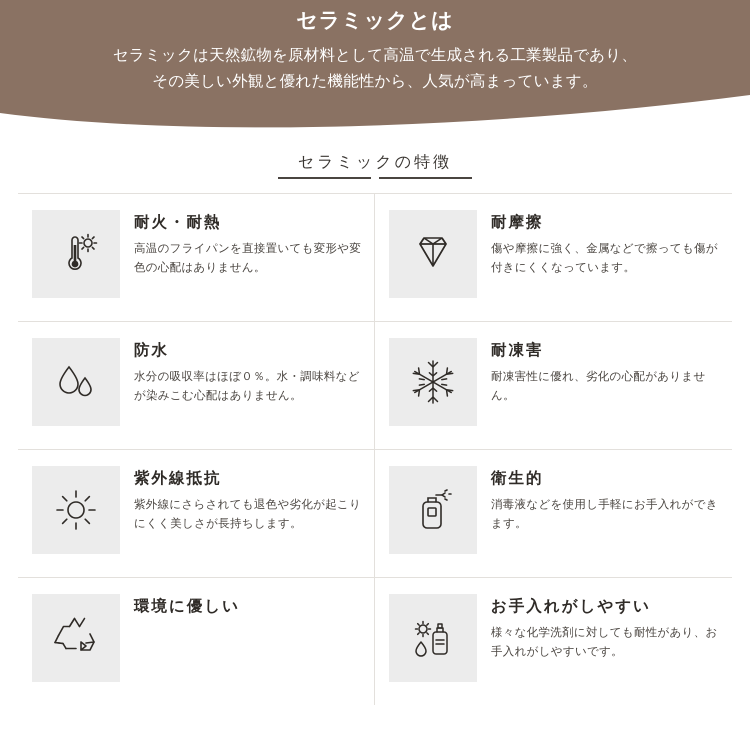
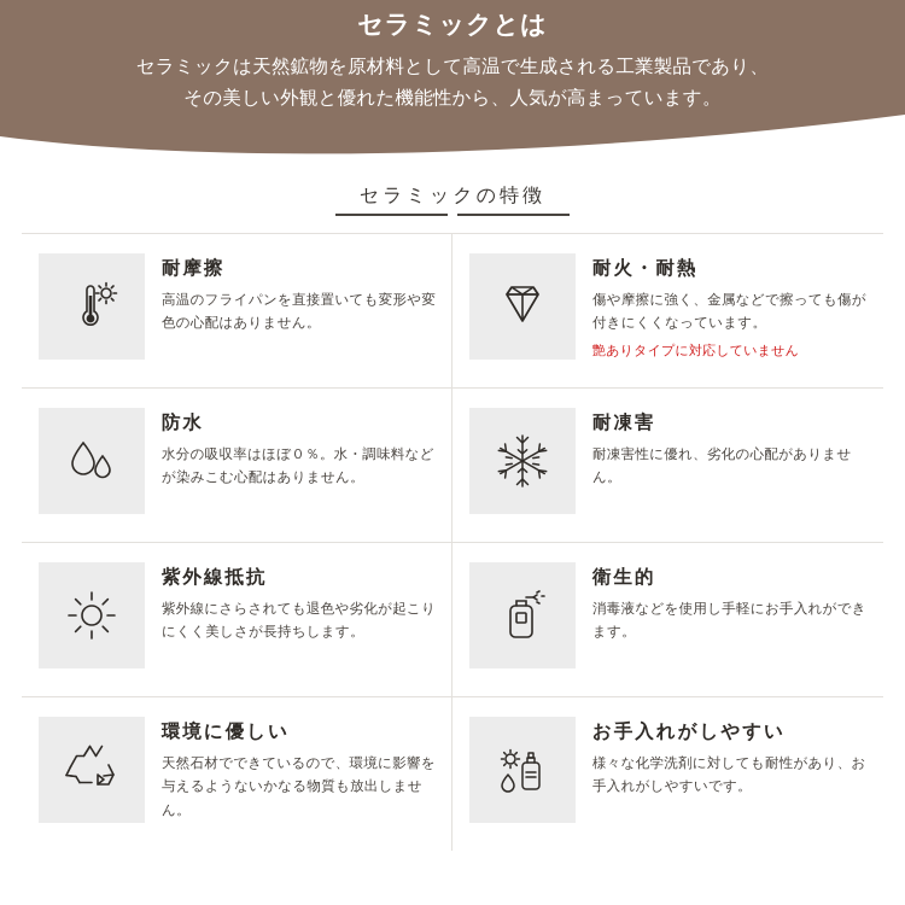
  セラミックとは
  セラミックは天然鉱物を原材料として高温で生成される工業製品であり、
  その美しい外観と優れた機能性から、人気が高まっています。
  セラミックの特徴
- 耐火・耐熱
+ 耐摩擦
  高温のフライパンを直接置いても変形や変色の心配はありません。
- 耐摩擦
+ 耐火・耐熱
  傷や摩擦に強く、金属などで擦っても傷が付きにくくなっています。
+ 艶ありタイプに対応していません
  防水
  水分の吸収率はほぼ０％。水・調味料などが染みこむ心配はありません。
  耐凍害
  耐凍害性に優れ、劣化の心配がありません。
  紫外線抵抗
  紫外線にさらされても退色や劣化が起こりにくく美しさが長持ちします。
  衛生的
  消毒液などを使用し手軽にお手入れができます。
  環境に優しい
+ 天然石材でできているので、環境に影響を与えるようないかなる物質も放出しません。
  お手入れがしやすい
  様々な化学洗剤に対しても耐性があり、お手入れがしやすいです。
